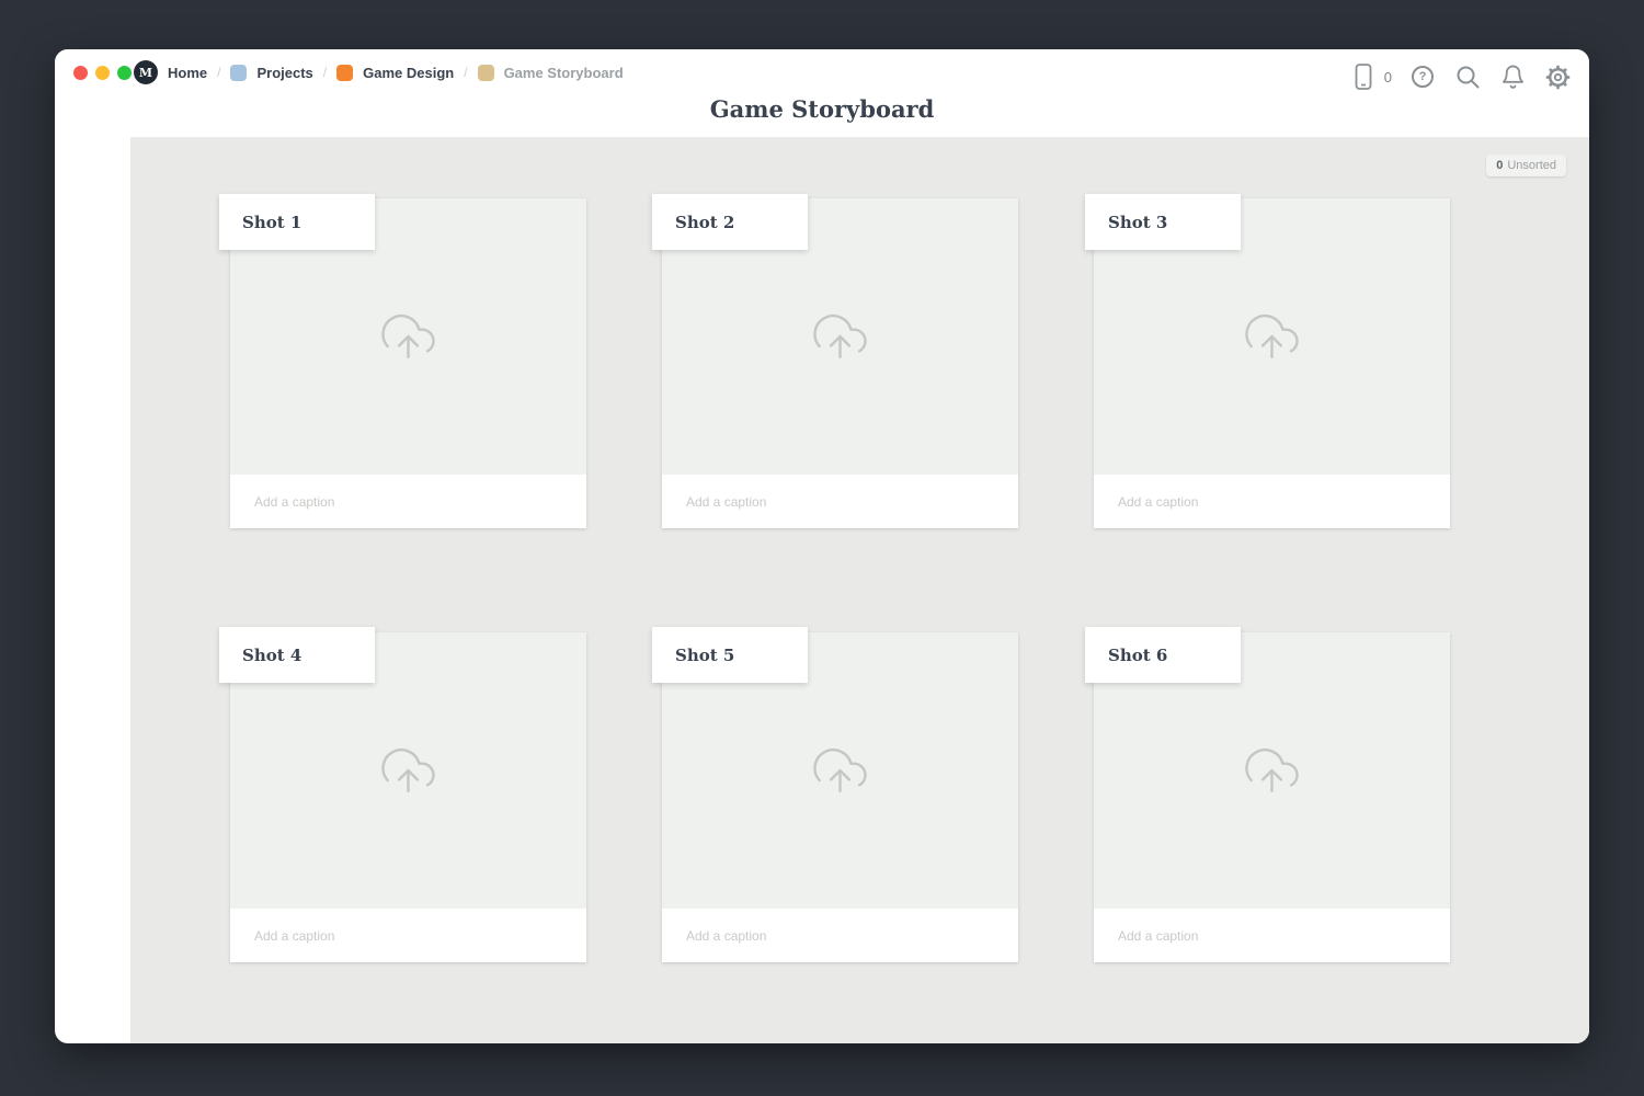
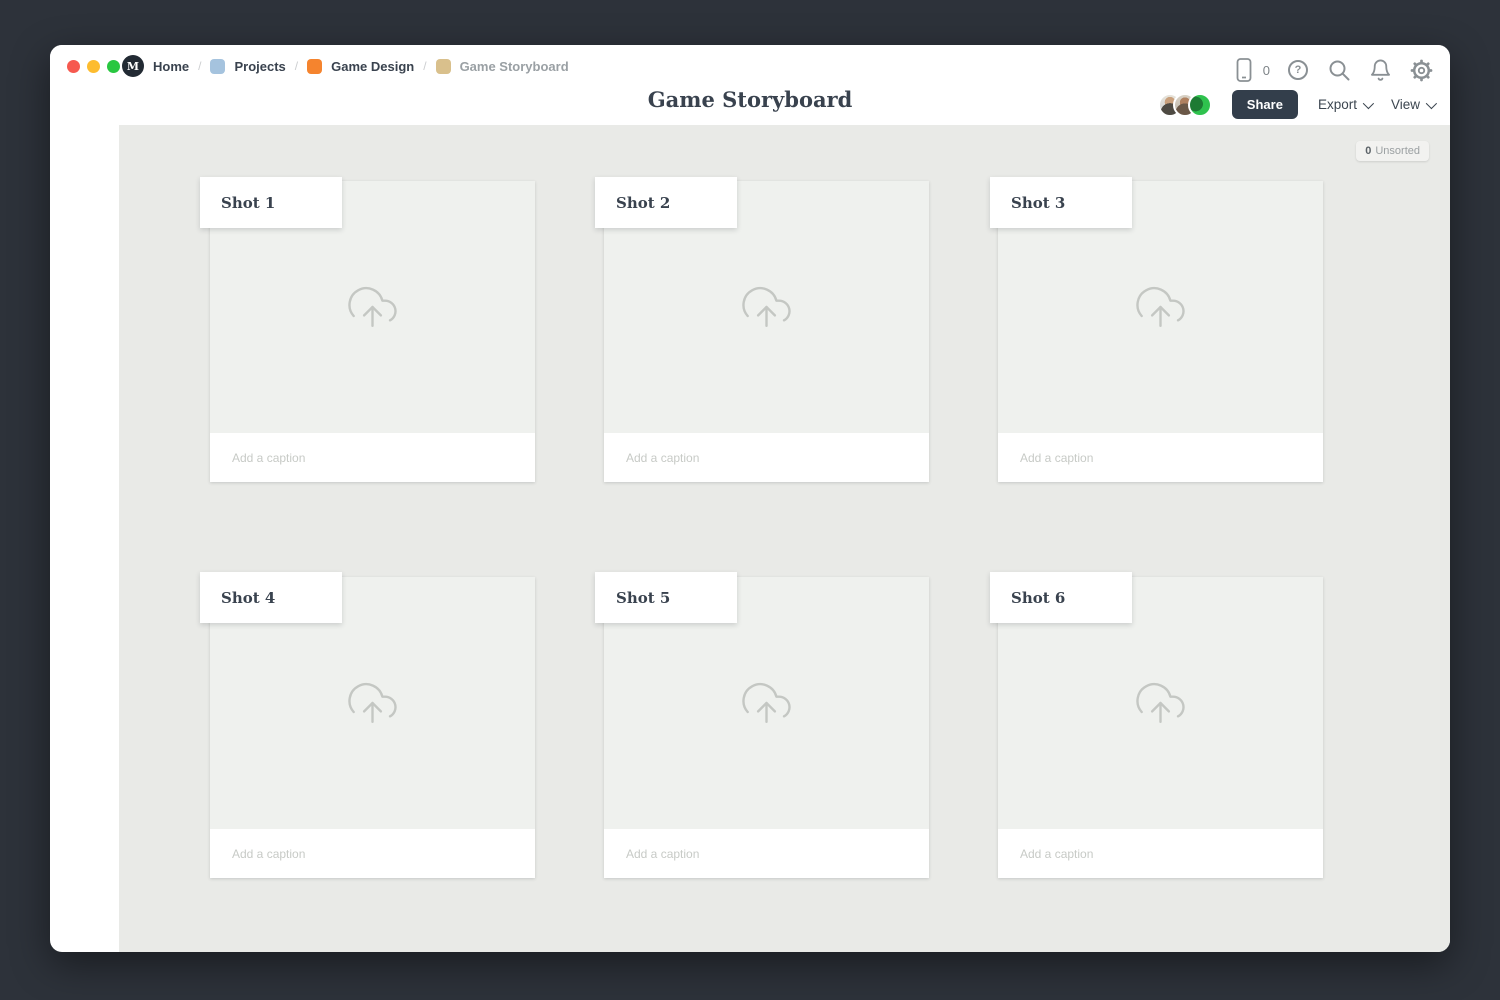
  M
  Home
  /
  Projects
  /
  Game Design
  /
  Game Storyboard
  0
  ?
+ Share
+ Export
+ View
  Game Storyboard
  0
  Unsorted
  Add a caption
  Shot 1
  Add a caption
  Shot 2
  Add a caption
  Shot 3
  Add a caption
  Shot 4
  Add a caption
  Shot 5
  Add a caption
  Shot 6
